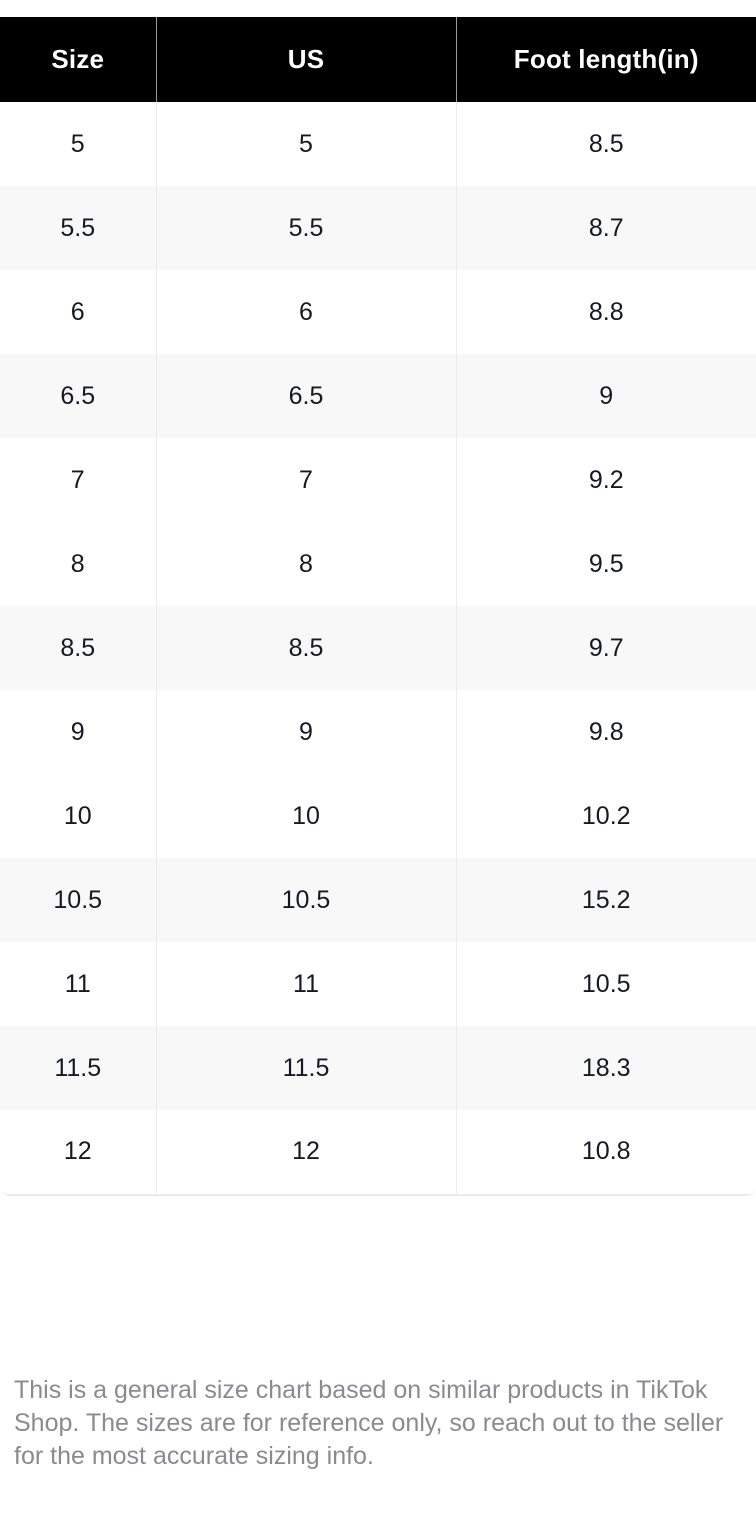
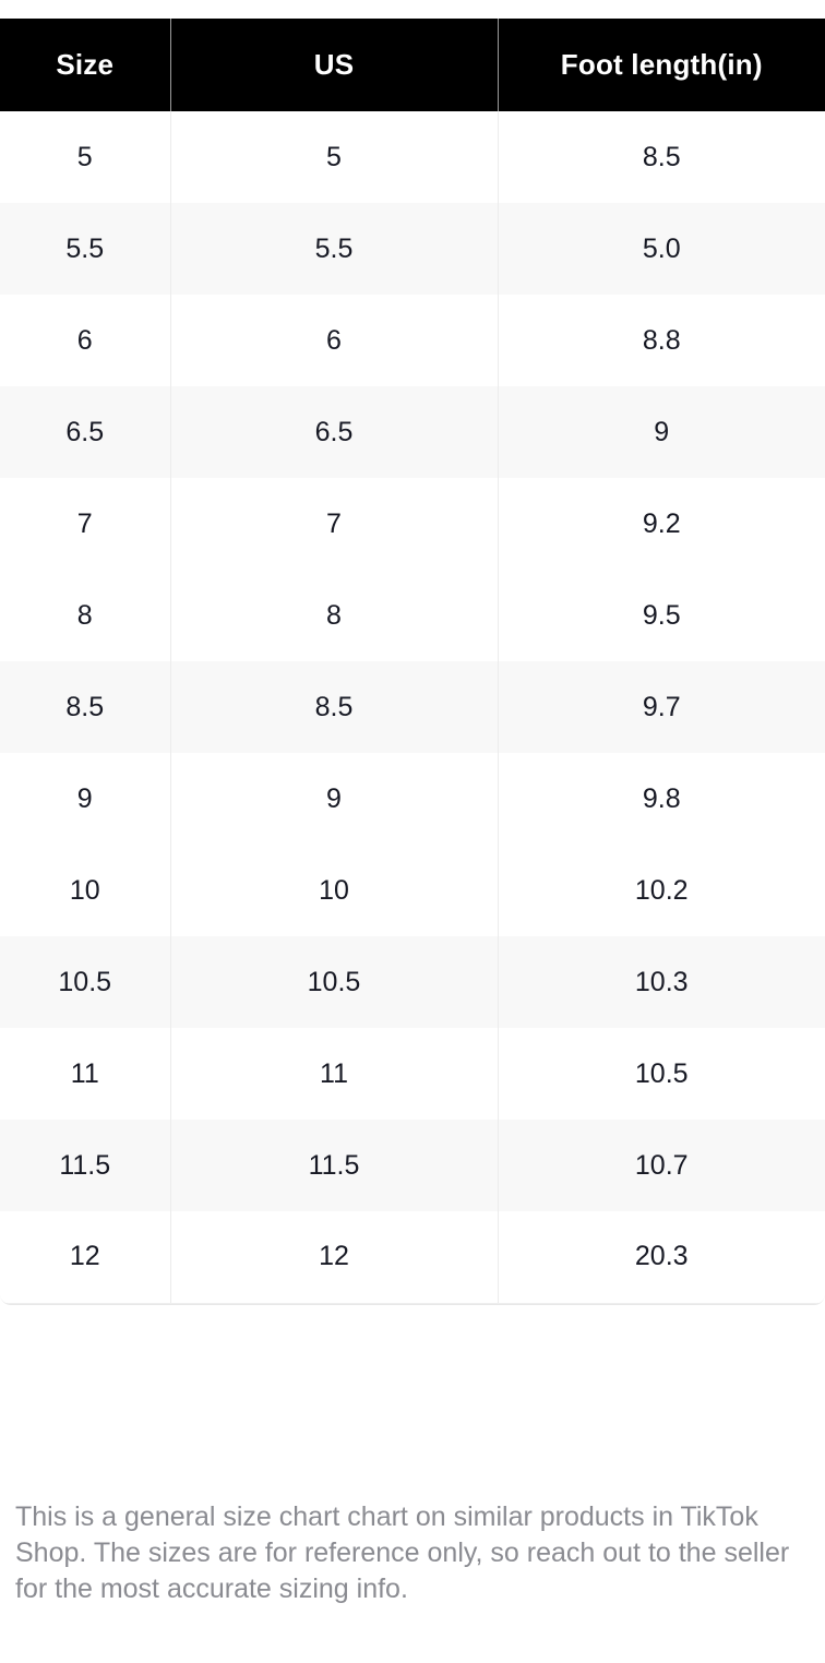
  Size	US	Foot length(in)
  5	5	8.5
- 5.5	5.5	8.7
+ 5.5	5.5	5.0
  6	6	8.8
  6.5	6.5	9
  7	7	9.2
  8	8	9.5
  8.5	8.5	9.7
  9	9	9.8
  10	10	10.2
- 10.5	10.5	15.2
+ 10.5	10.5	10.3
  11	11	10.5
- 11.5	11.5	18.3
+ 11.5	11.5	10.7
- 12	12	10.8
+ 12	12	20.3
- This is a general size chart based on similar products in TikTok Shop. The sizes are for reference only, so reach out to the seller for the most accurate sizing info.
+ This is a general size chart chart on similar products in TikTok Shop. The sizes are for reference only, so reach out to the seller for the most accurate sizing info.
